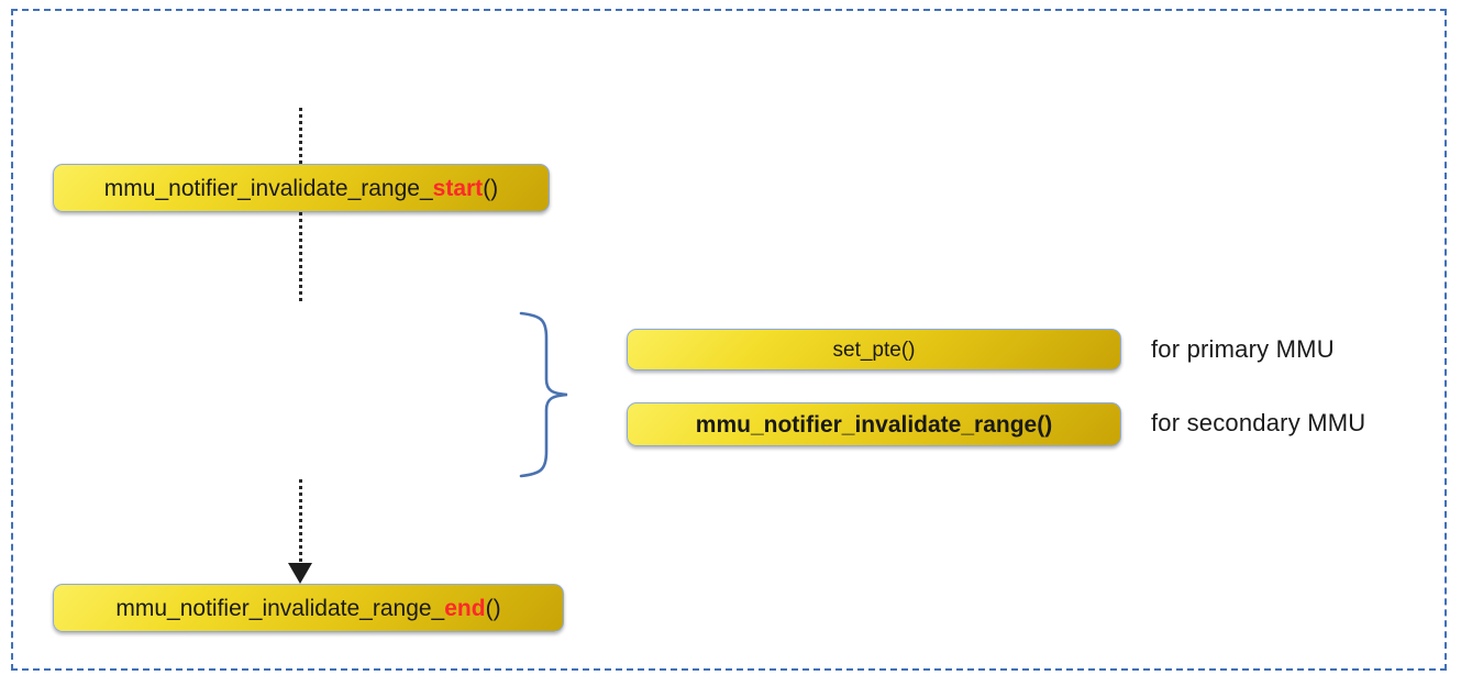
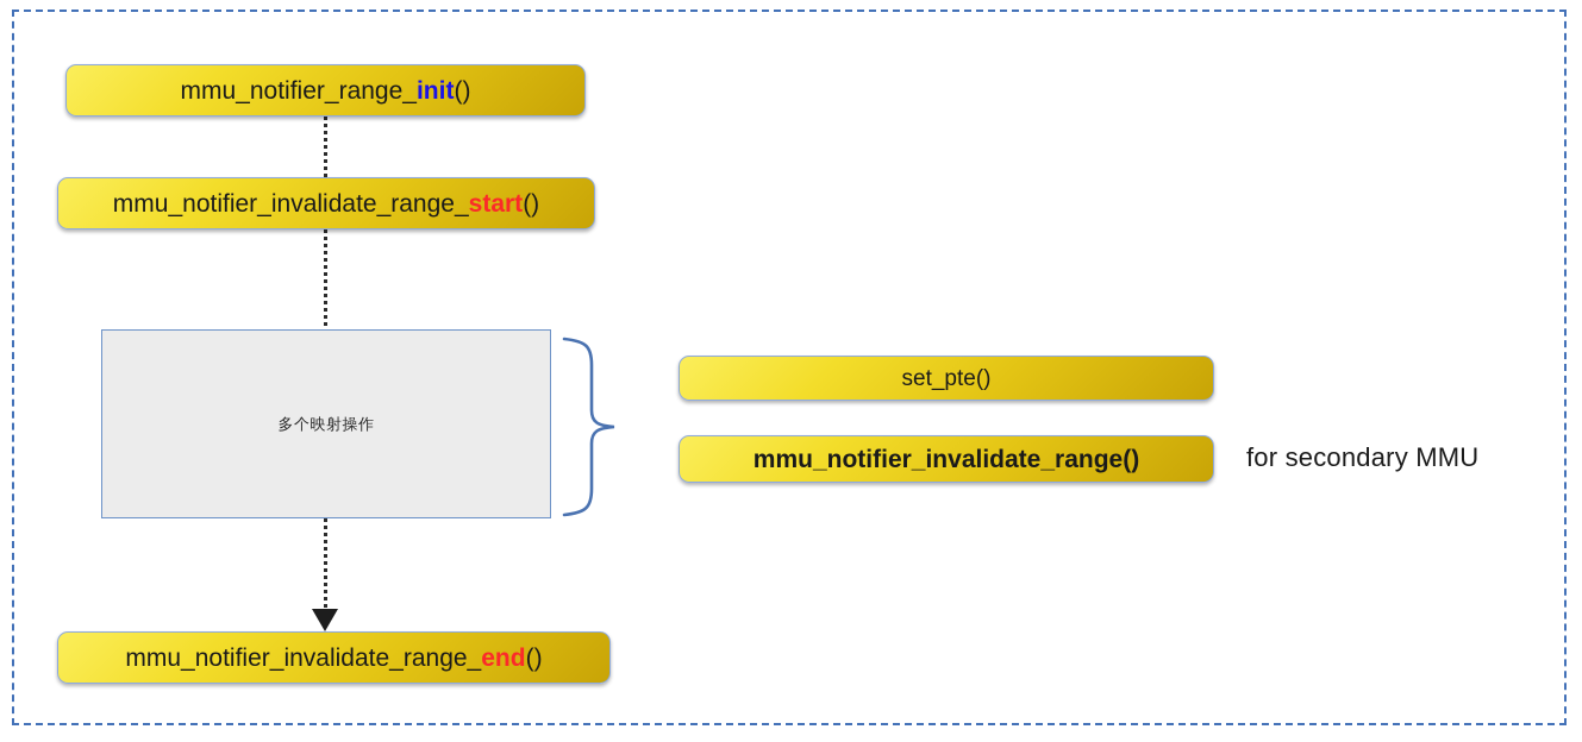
+ mmu_notifier_range_init()
  mmu_notifier_invalidate_range_start()
+ 多个映射操作
  set_pte()
  mmu_notifier_invalidate_range()
- for primary MMU
  for secondary MMU
  mmu_notifier_invalidate_range_end()
